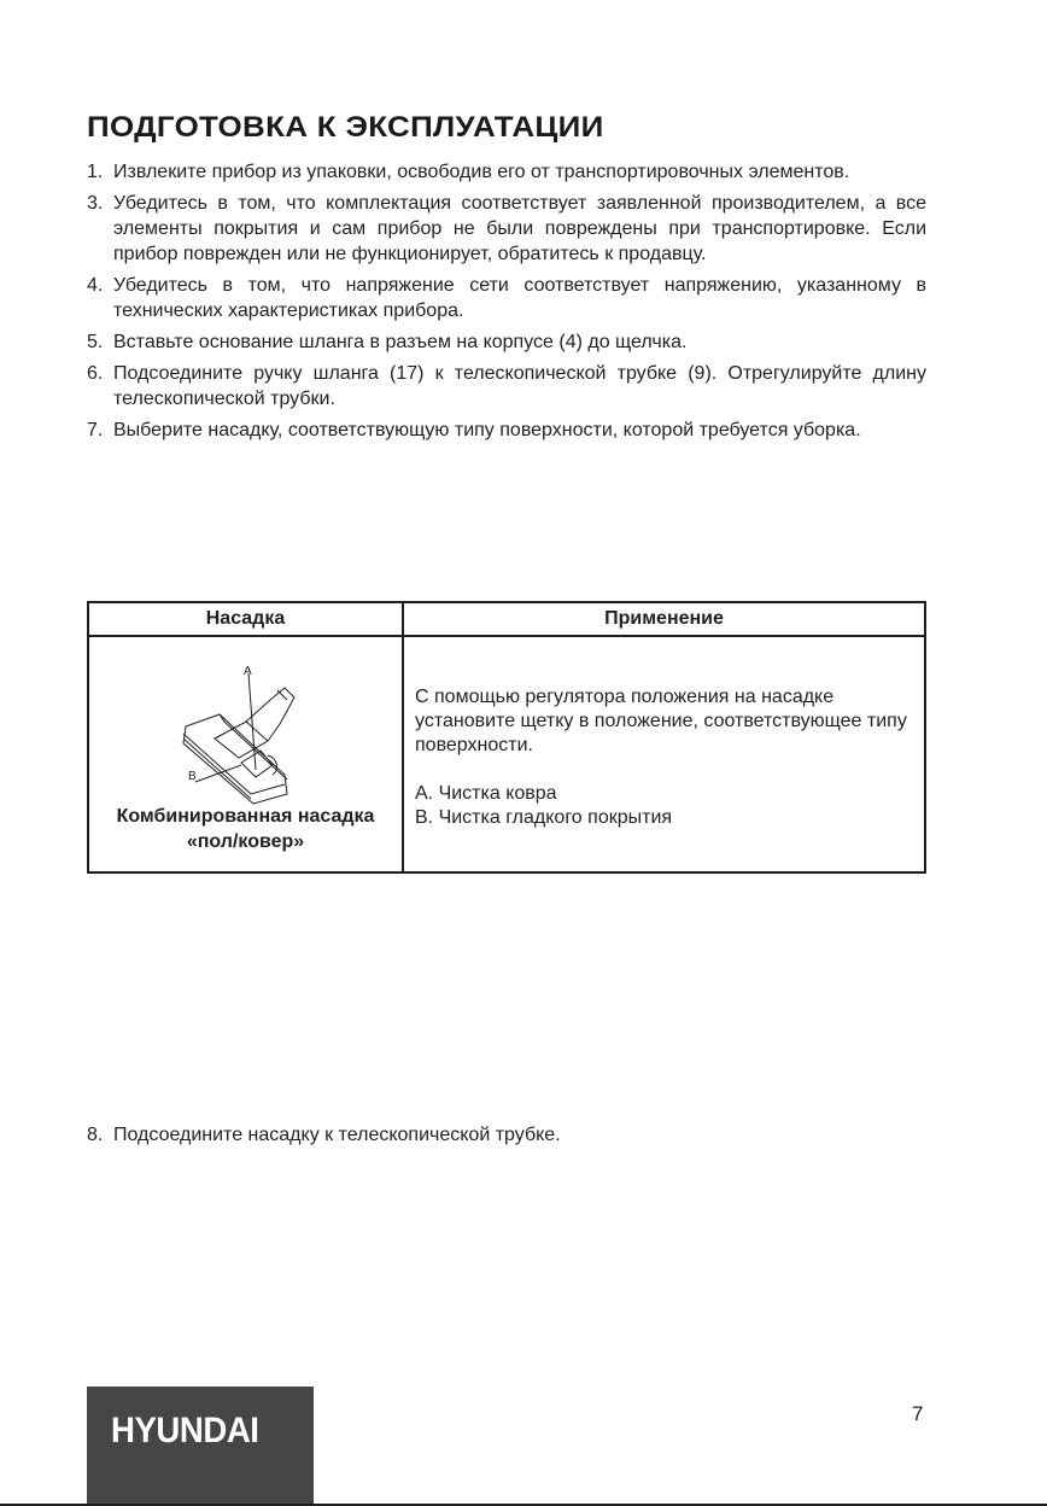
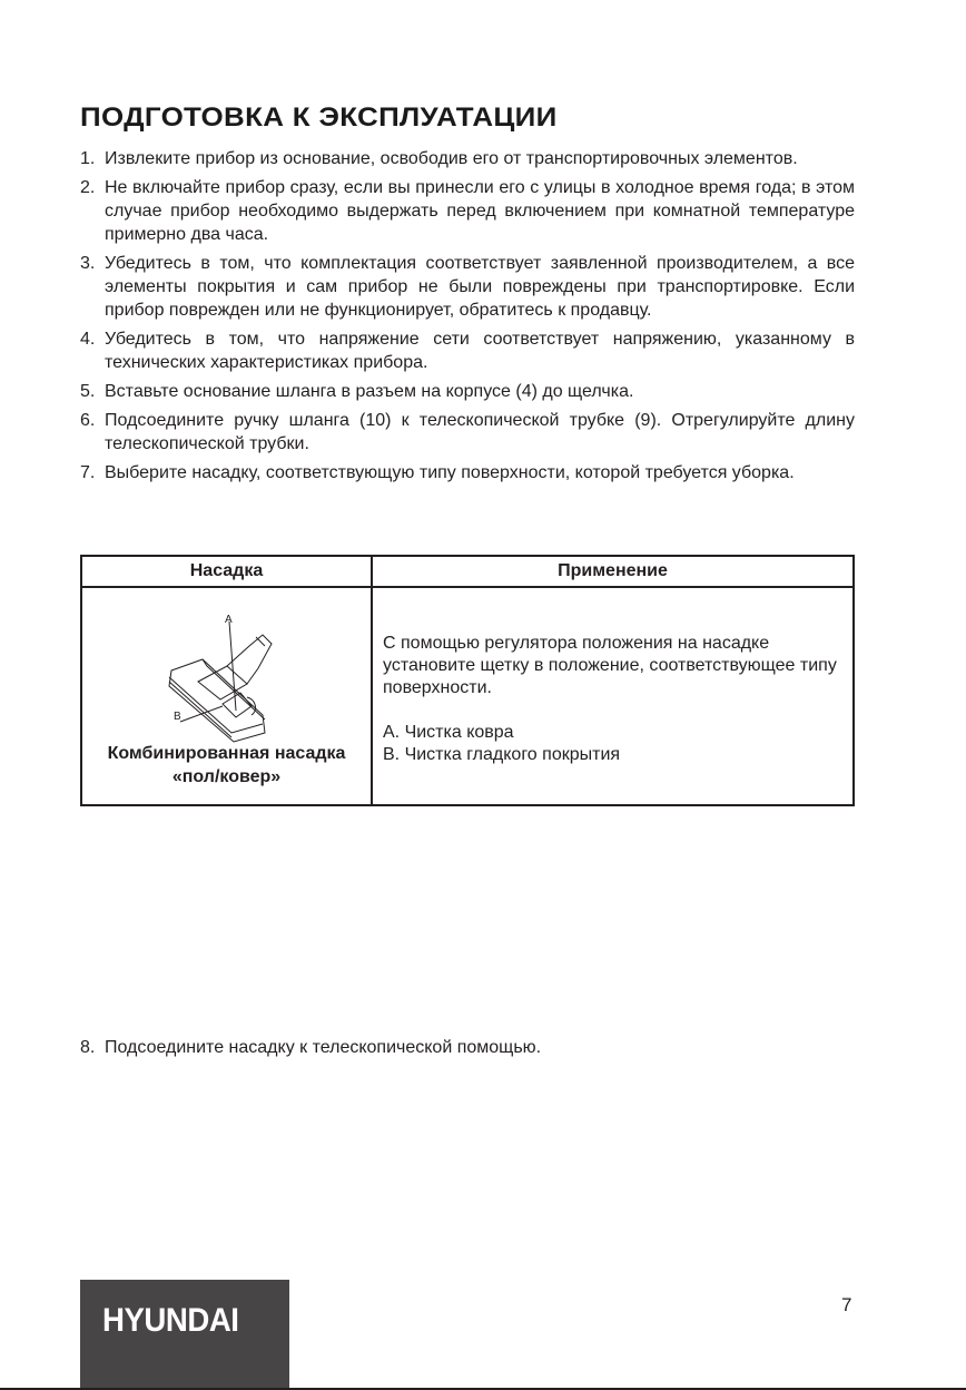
  ПОДГОТОВКА К ЭКСПЛУАТАЦИИ
  1.
- Извлеките прибор из упаковки, освободив его от транспортировочных элементов.
+ Извлеките прибор из основание, освободив его от транспортировочных элементов.
+ 2.
+ Не включайте прибор сразу, если вы принесли его с улицы в холодное время года; в этом случае прибор необходимо выдержать перед включением при комнатной температуре примерно два часа.
  3.
  Убедитесь в том, что комплектация соответствует заявленной производителем, а все элементы покрытия и сам прибор не были повреждены при транспортировке. Если прибор поврежден или не функционирует, обратитесь к продавцу.
  4.
  Убедитесь в том, что напряжение сети соответствует напряжению, указанному в технических характеристиках прибора.
  5.
  Вставьте основание шланга в разъем на корпусе (4) до щелчка.
  6.
- Подсоедините ручку шланга (17) к телескопической трубке (9). Отрегулируйте длину телескопической трубки.
+ Подсоедините ручку шланга (10) к телескопической трубке (9). Отрегулируйте длину телескопической трубки.
  7.
  Выберите насадку, соответствующую типу поверхности, которой требуется уборка.
  Насадка	Применение
  A B Комбинированная насадка «пол/ковер»	С помощью регулятора положения на насадке установите щетку в положение, соответствующее типу поверхности. А. Чистка ковра В. Чистка гладкого покрытия
  8.
- Подсоедините насадку к телескопической трубке.
+ Подсоедините насадку к телескопической помощью.
  HYUNDAI
  7
